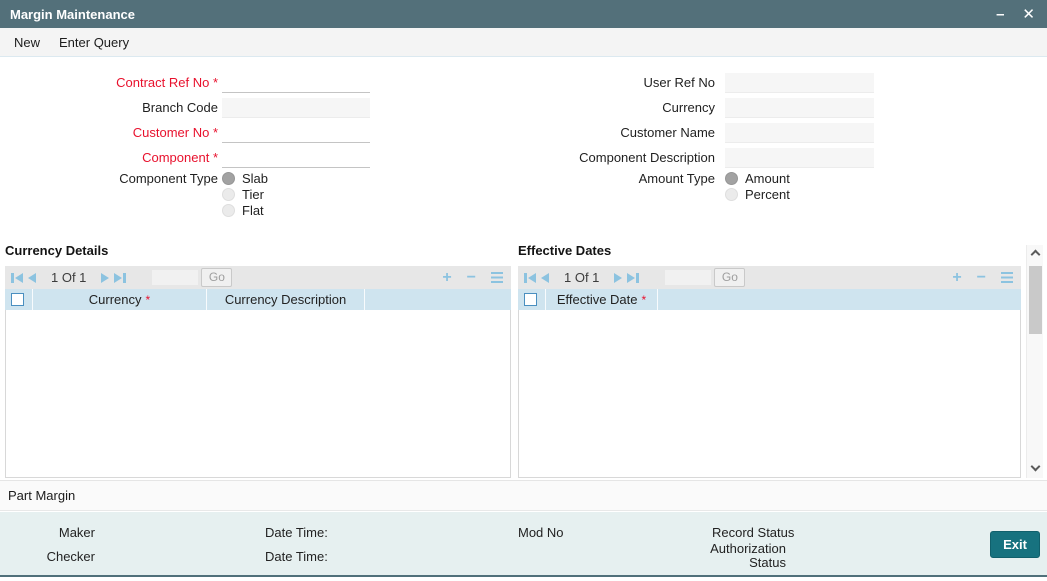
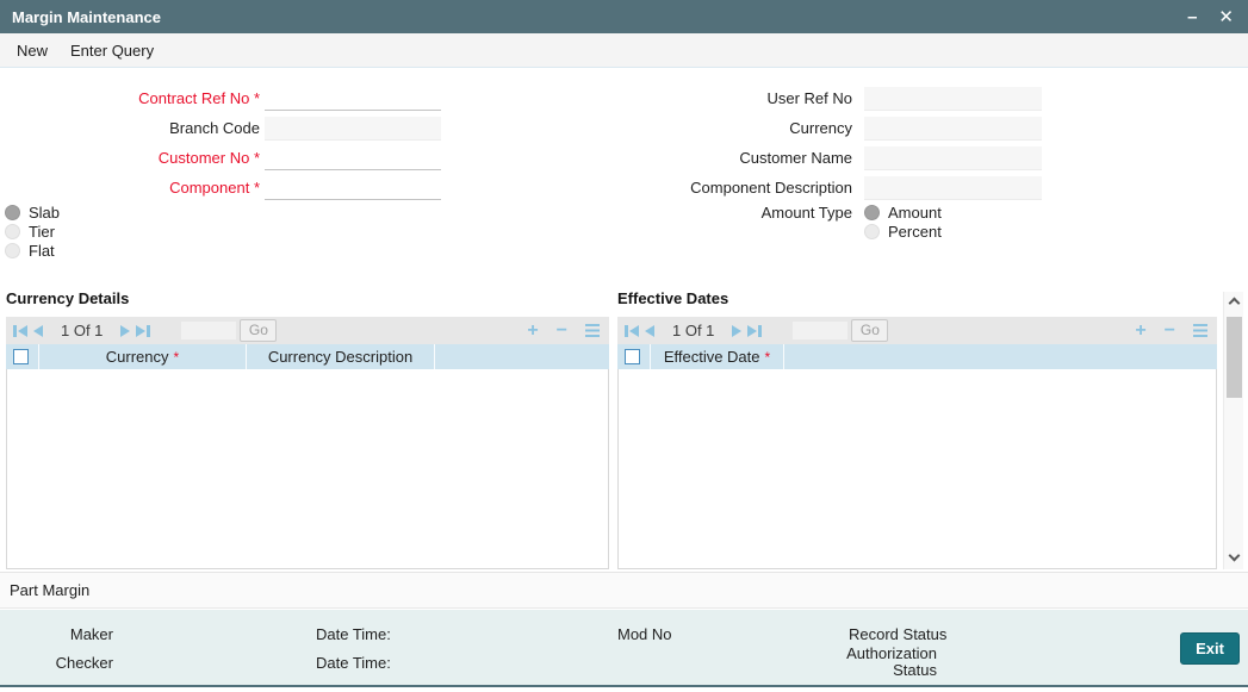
  Margin Maintenance
  –
  ✕
  New
  Enter Query
  Contract Ref No *
  Branch Code
  Customer No *
  Component *
- Component Type
  Slab
  Tier
  Flat
  User Ref No
  Currency
  Customer Name
  Component Description
  Amount Type
  Amount
  Percent
  Currency Details
  Effective Dates
  1 Of 1
  Go
  +
  −
  Currency
  *
  Currency Description
  1 Of 1
  Go
  +
  −
  Effective Date
  *
  Part Margin
  Maker
  Checker
  Date Time:
  Date Time:
  Mod No
  Record Status
  Authorization Status
  Exit
